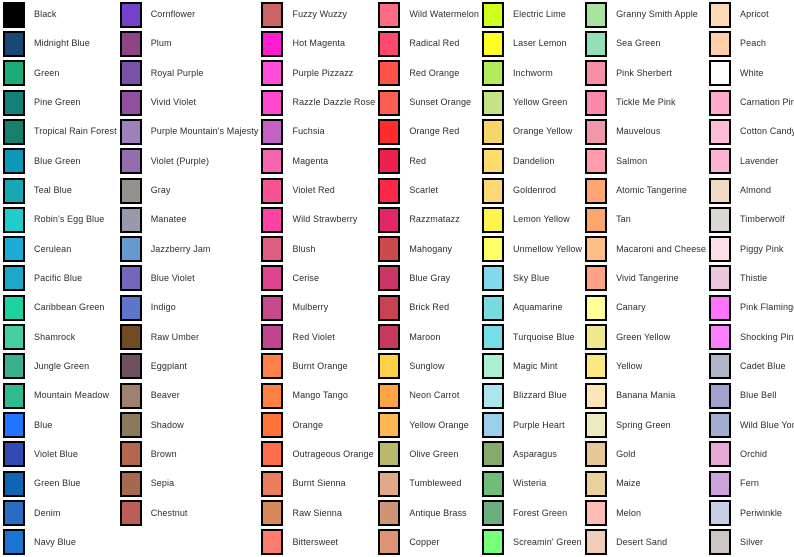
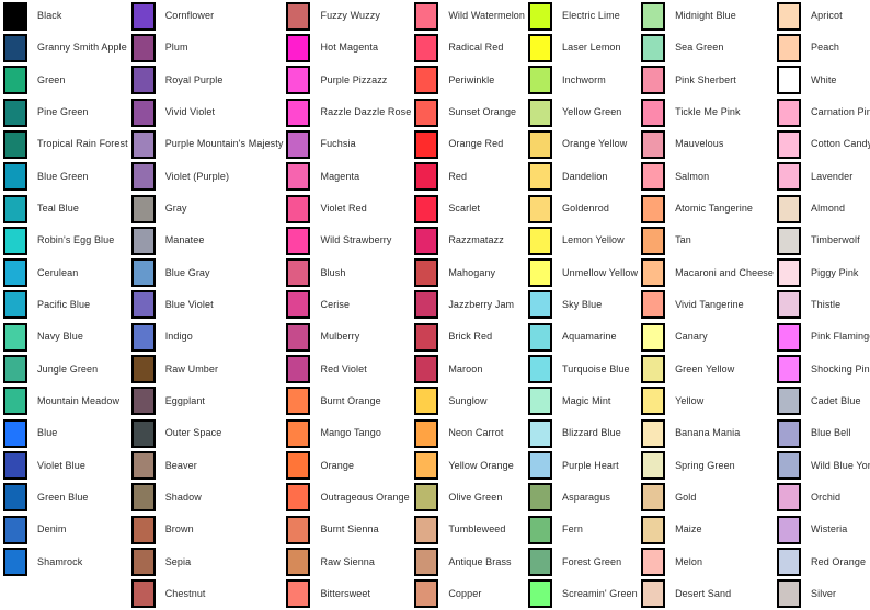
  Black
- Midnight Blue
+ Granny Smith Apple
  Green
  Pine Green
  Tropical Rain Forest
  Blue Green
  Teal Blue
  Robin's Egg Blue
  Cerulean
  Pacific Blue
- Caribbean Green
- Shamrock
+ Navy Blue
  Jungle Green
  Mountain Meadow
  Blue
  Violet Blue
  Green Blue
  Denim
- Navy Blue
+ Shamrock
  Cornflower
  Plum
  Royal Purple
  Vivid Violet
  Purple Mountain's Majesty
  Violet (Purple)
  Gray
  Manatee
- Jazzberry Jam
+ Blue Gray
  Blue Violet
  Indigo
  Raw Umber
  Eggplant
+ Outer Space
  Beaver
  Shadow
  Brown
  Sepia
  Chestnut
  Fuzzy Wuzzy
  Hot Magenta
  Purple Pizzazz
  Razzle Dazzle Rose
  Fuchsia
  Magenta
  Violet Red
  Wild Strawberry
  Blush
  Cerise
  Mulberry
  Red Violet
  Burnt Orange
  Mango Tango
  Orange
  Outrageous Orange
  Burnt Sienna
  Raw Sienna
  Bittersweet
  Wild Watermelon
  Radical Red
- Red Orange
+ Periwinkle
  Sunset Orange
  Orange Red
  Red
  Scarlet
  Razzmatazz
  Mahogany
- Blue Gray
+ Jazzberry Jam
  Brick Red
  Maroon
  Sunglow
  Neon Carrot
  Yellow Orange
  Olive Green
  Tumbleweed
  Antique Brass
  Copper
  Electric Lime
  Laser Lemon
  Inchworm
  Yellow Green
  Orange Yellow
  Dandelion
  Goldenrod
  Lemon Yellow
  Unmellow Yellow
  Sky Blue
  Aquamarine
  Turquoise Blue
  Magic Mint
  Blizzard Blue
  Purple Heart
  Asparagus
- Wisteria
+ Fern
  Forest Green
  Screamin' Green
- Granny Smith Apple
+ Midnight Blue
  Sea Green
  Pink Sherbert
  Tickle Me Pink
  Mauvelous
  Salmon
  Atomic Tangerine
  Tan
  Macaroni and Cheese
  Vivid Tangerine
  Canary
  Green Yellow
  Yellow
  Banana Mania
  Spring Green
  Gold
  Maize
  Melon
  Desert Sand
  Apricot
  Peach
  White
  Carnation Pin
  Cotton Cand
  Lavender
  Almond
  Timberwolf
  Piggy Pink
  Thistle
  Pink Flaming
  Shocking Pin
  Cadet Blue
  Blue Bell
  Wild Blue Yo
  Orchid
- Fern
+ Wisteria
- Periwinkle
+ Red Orange
  Silver
